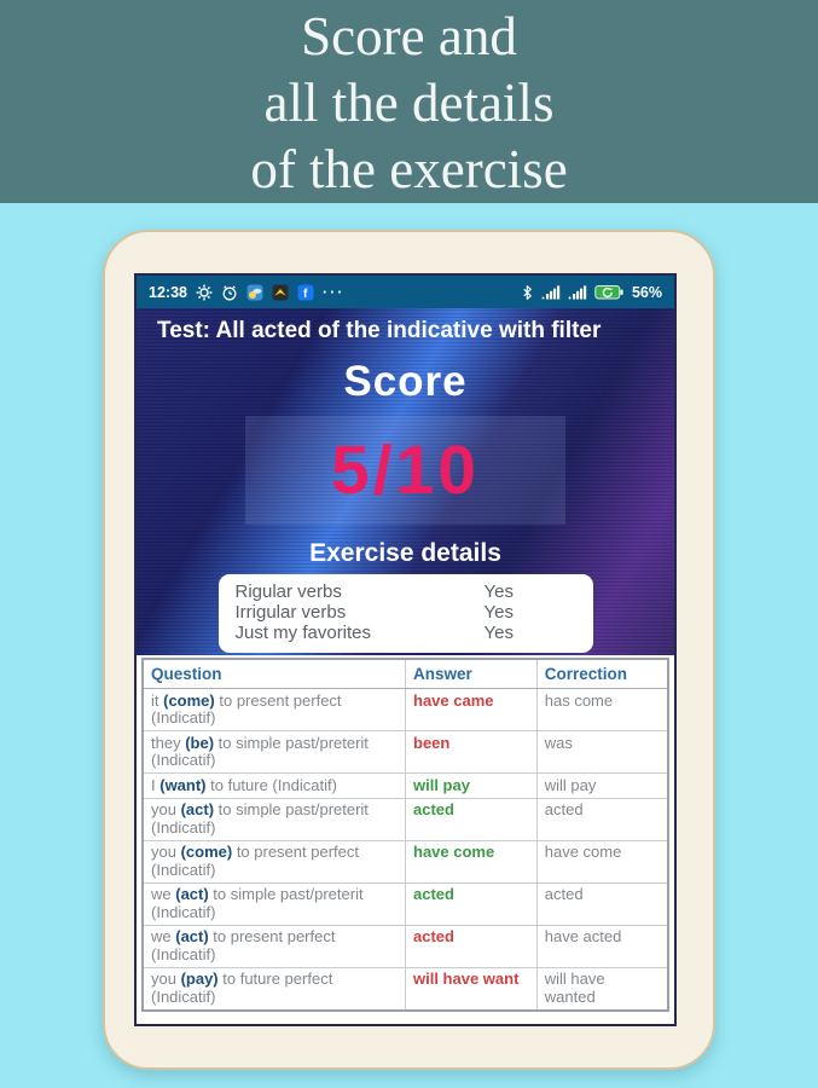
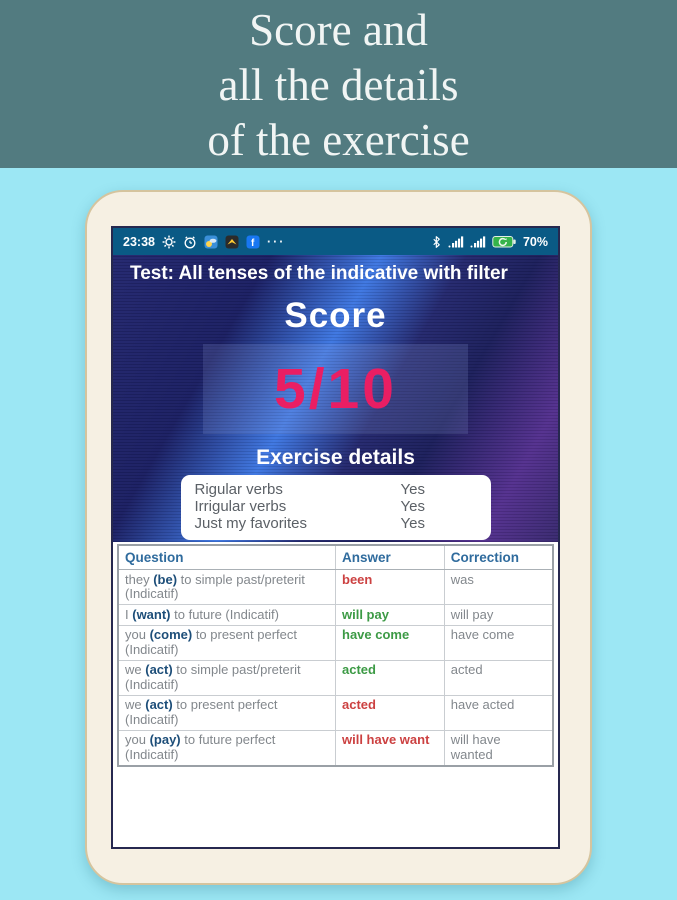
  Score and
  all the details
  of the exercise
- 12:38
+ 23:38
  f
  ···
- 56%
+ 70%
- Test: All acted of the indicative with filter
+ Test: All tenses of the indicative with filter
  Score
  5/10
  Exercise details
  Rigular verbs
  Yes
  Irrigular verbs
  Yes
  Just my favorites
  Yes
  Question	Answer	Correction
- it (come) to present perfect (Indicatif)	have came	has come
  they (be) to simple past/preterit (Indicatif)	been	was
  I (want) to future (Indicatif)	will pay	will pay
- you (act) to simple past/preterit (Indicatif)	acted	acted
  you (come) to present perfect (Indicatif)	have come	have come
  we (act) to simple past/preterit (Indicatif)	acted	acted
  we (act) to present perfect (Indicatif)	acted	have acted
  you (pay) to future perfect (Indicatif)	will have want	will have wanted
